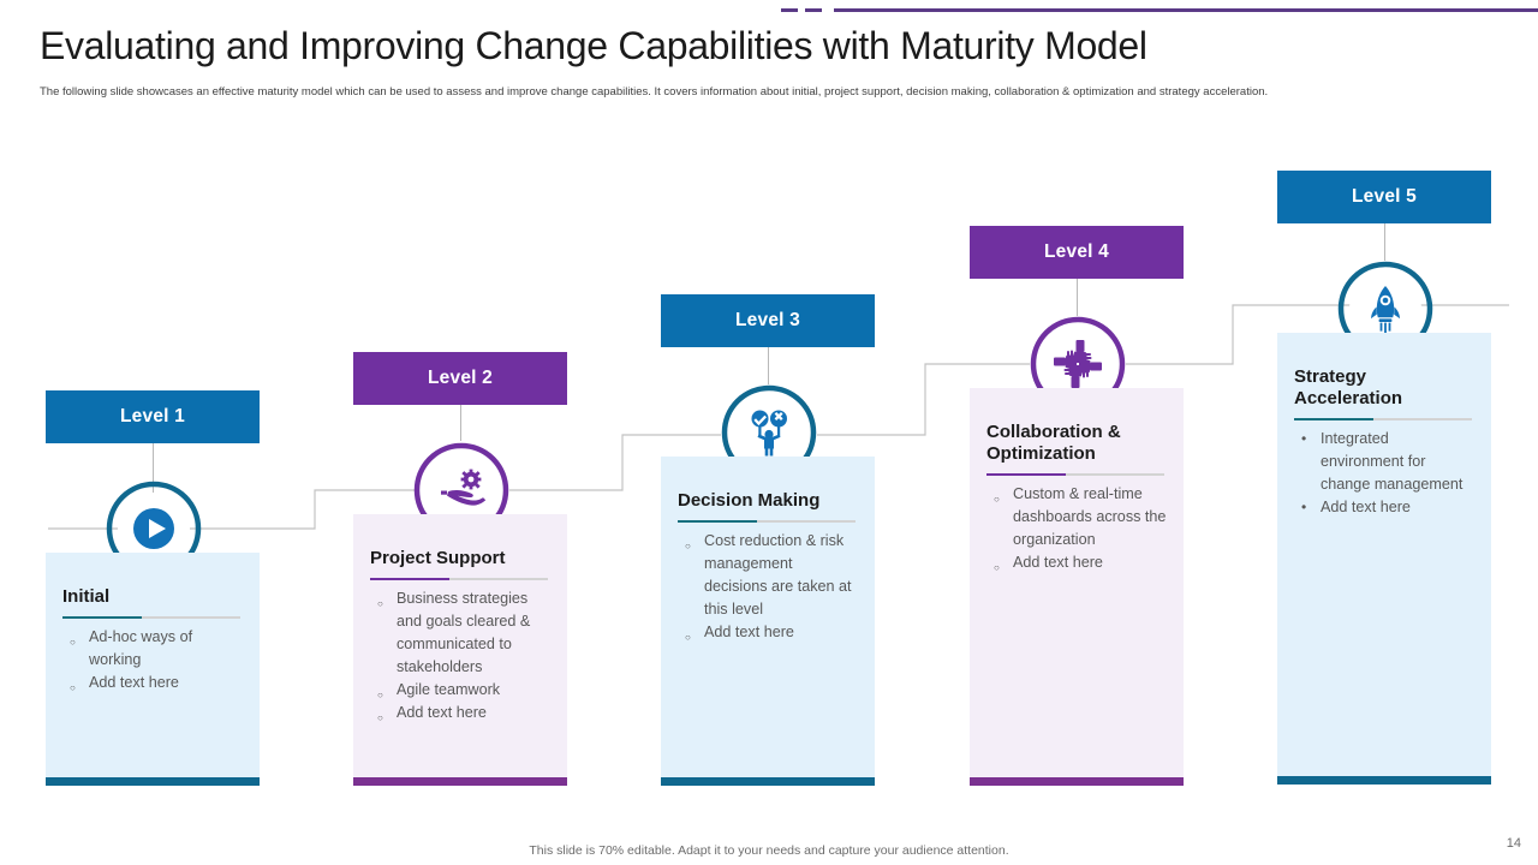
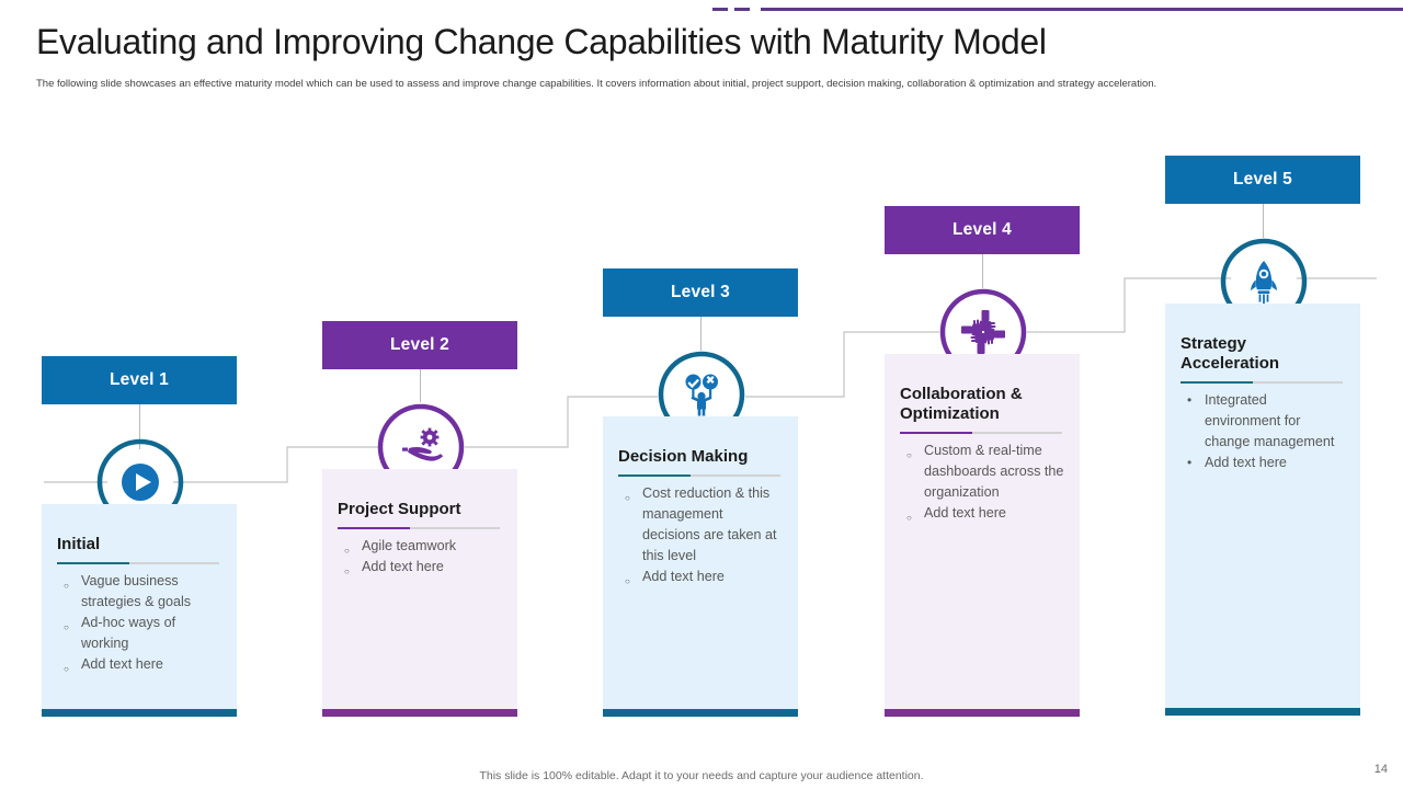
  Evaluating and Improving Change Capabilities with Maturity Model
  The following slide showcases an effective maturity model which can be used to assess and improve change capabilities. It covers information about initial, project support, decision making, collaboration & optimization and strategy acceleration.
  Level 1
  Initial
+ Vague business strategies & goals
  Ad-hoc ways of working
  Add text here
  Level 2
  Project Support
- Business strategies and goals cleared & communicated to stakeholders
  Agile teamwork
  Add text here
  Level 3
  Decision Making
- Cost reduction & risk management decisions are taken at this level
+ Cost reduction & this management decisions are taken at this level
  Add text here
  Level 4
  Collaboration & Optimization
  Custom & real-time dashboards across the organization
  Add text here
  Level 5
  Strategy Acceleration
  Integrated environment for change management
  Add text here
- This slide is 70% editable. Adapt it to your needs and capture your audience attention.
+ This slide is 100% editable. Adapt it to your needs and capture your audience attention.
  14
